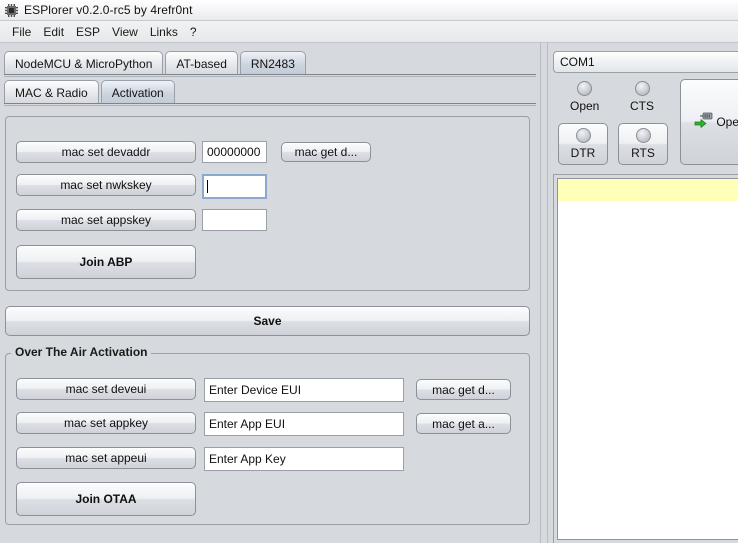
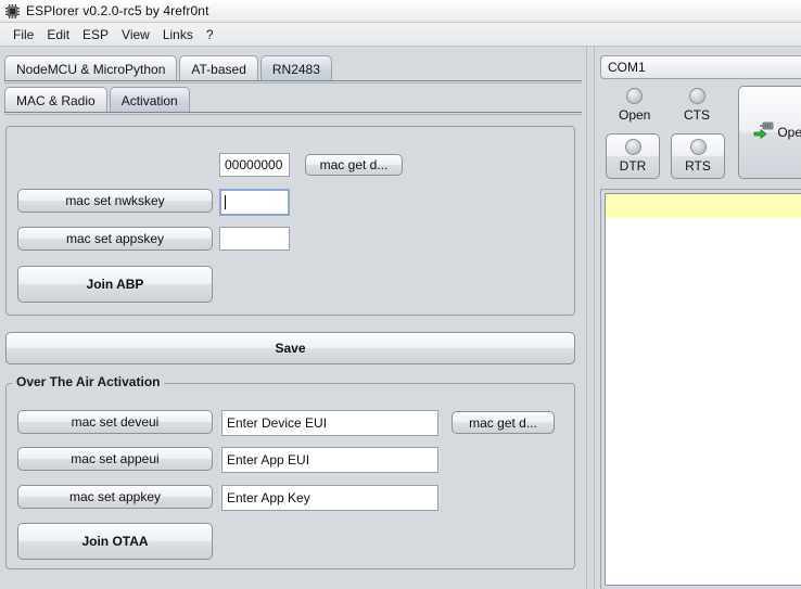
  ESPlorer v0.2.0-rc5 by 4refr0nt
  File
  Edit
  ESP
  View
  Links
  ?
  NodeMCU & MicroPython
  AT-based
  RN2483
  MAC & Radio
  Activation
- mac set devaddr
  00000000
  mac get d...
  mac set nwkskey
  mac set appskey
  Join ABP
  Save
  Over The Air Activation
  mac set deveui
  Enter Device EUI
  mac get d...
- mac set appkey
+ mac set appeui
  Enter App EUI
- mac get a...
- mac set appeui
+ mac set appkey
  Enter App Key
  Join OTAA
  COM1
  Open
  CTS
  DTR
  RTS
  Ope
